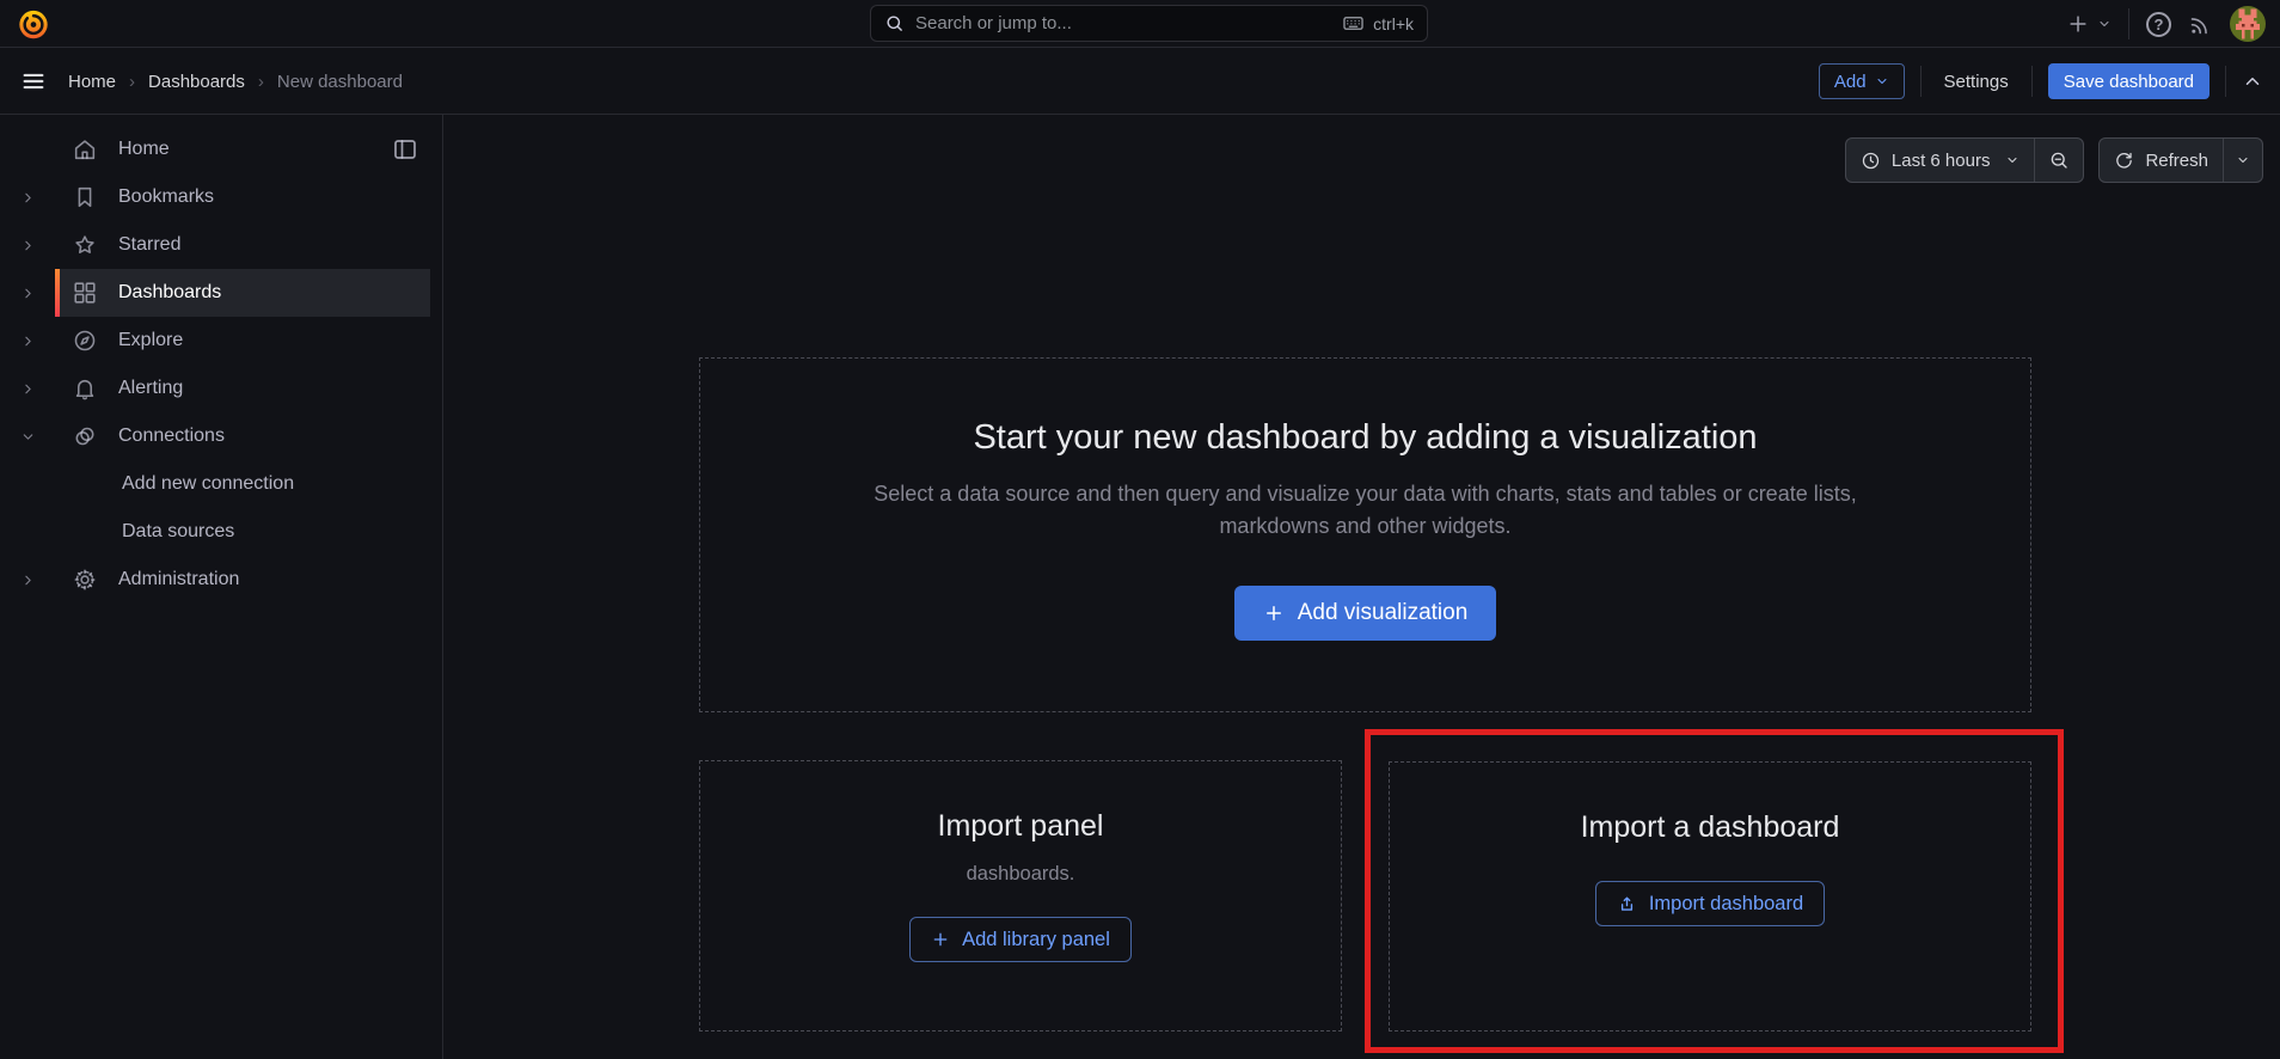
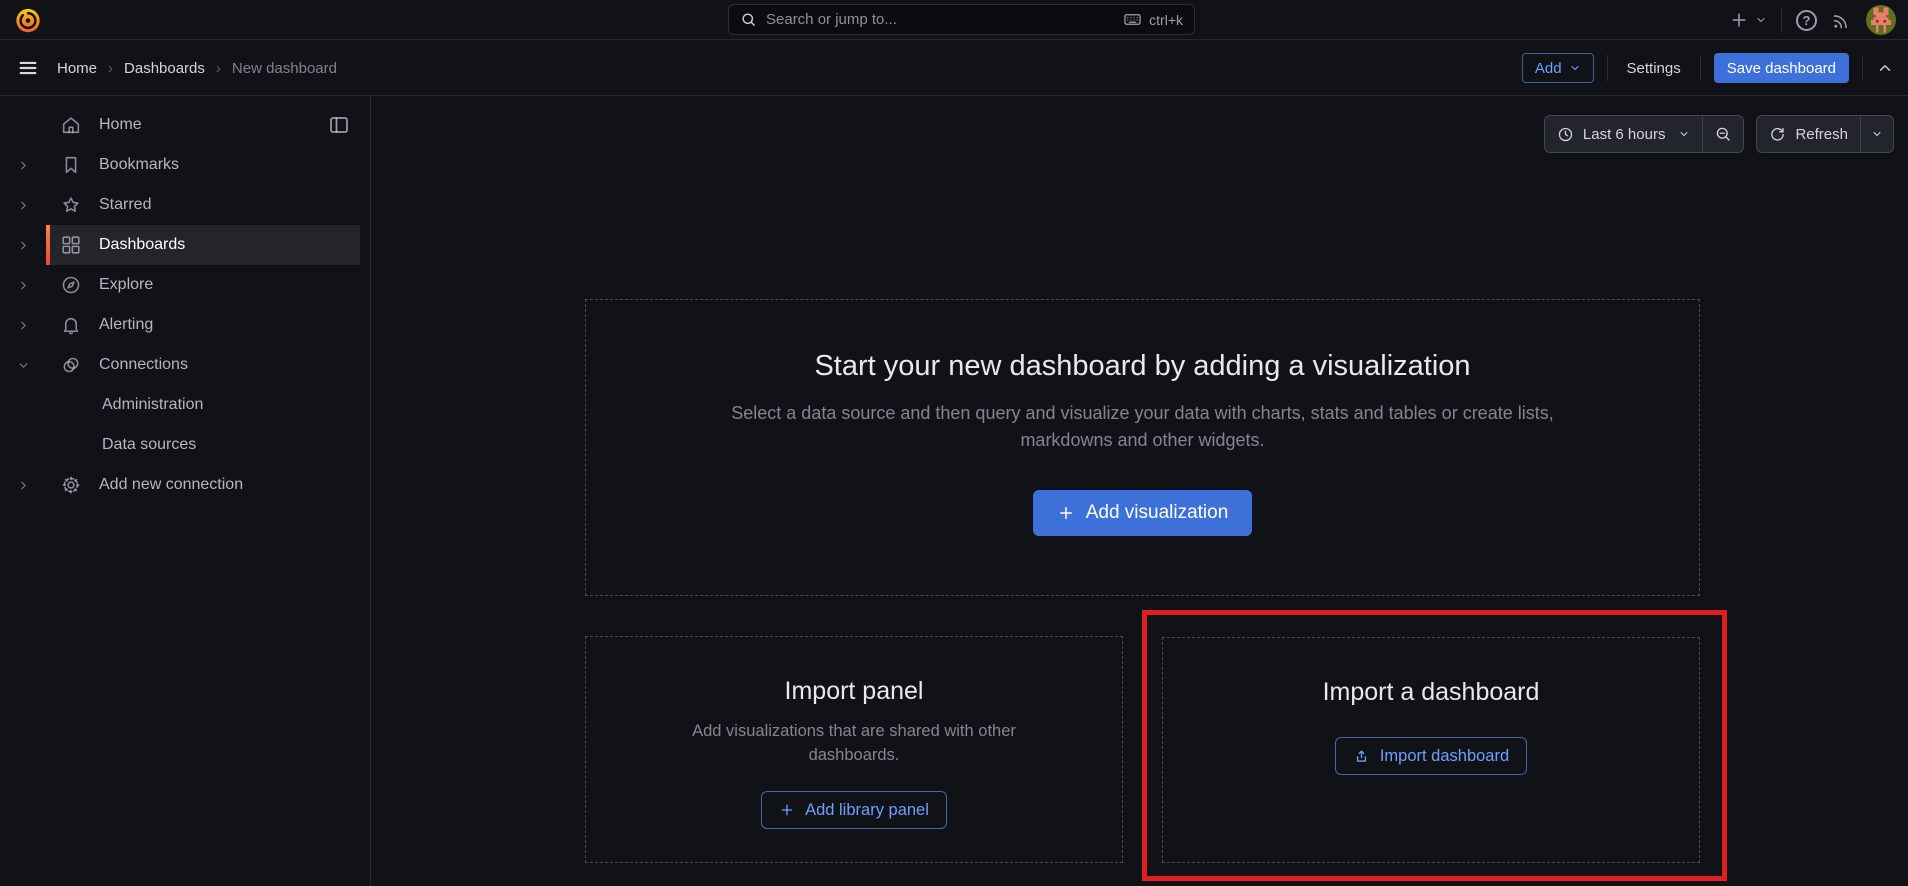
  Search or jump to...
  ctrl+k
  ?
  Home
  ›
  Dashboards
  ›
  New dashboard
  Add
  Settings
  Save dashboard
  Home
  Bookmarks
  Starred
  Dashboards
  Explore
  Alerting
  Connections
- Add new connection
+ Administration
  Data sources
- Administration
+ Add new connection
  Last 6 hours
  Refresh
  Start your new dashboard by adding a visualization
  Select a data source and then query and visualize your data with charts, stats and tables or create lists,
  markdowns and other widgets.
  Add visualization
  Import panel
+ Add visualizations that are shared with other
  dashboards.
  Add library panel
  Import a dashboard
  Import dashboard
